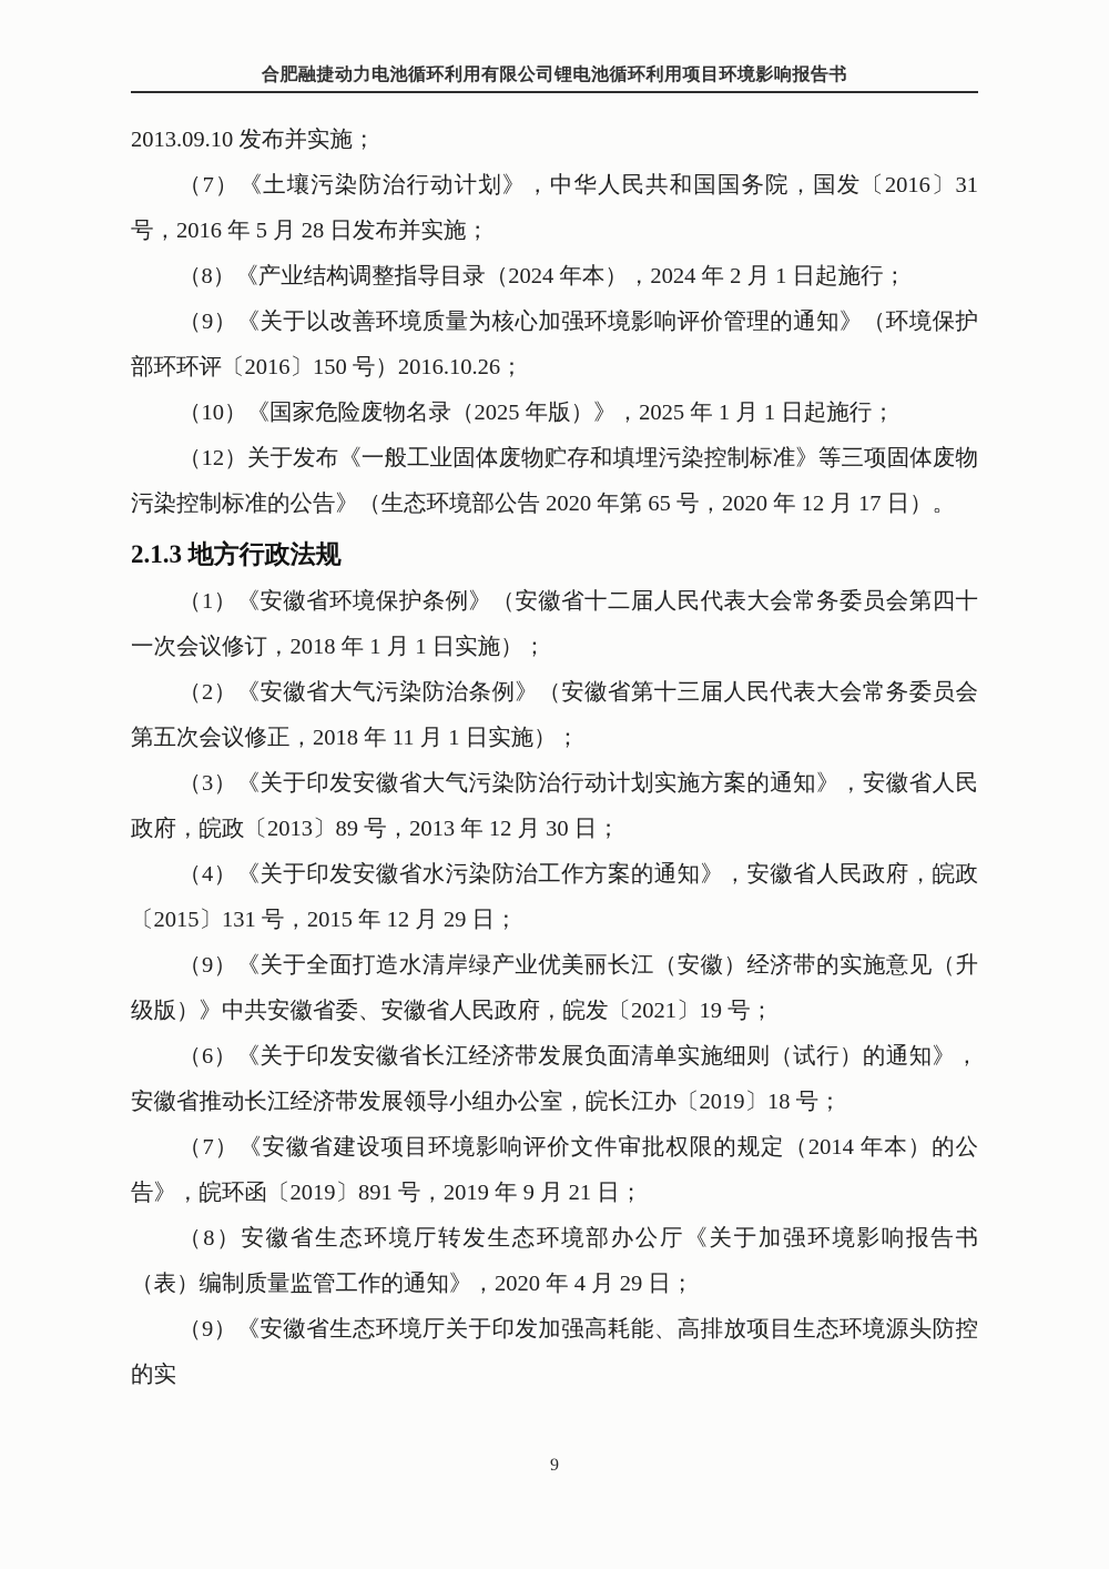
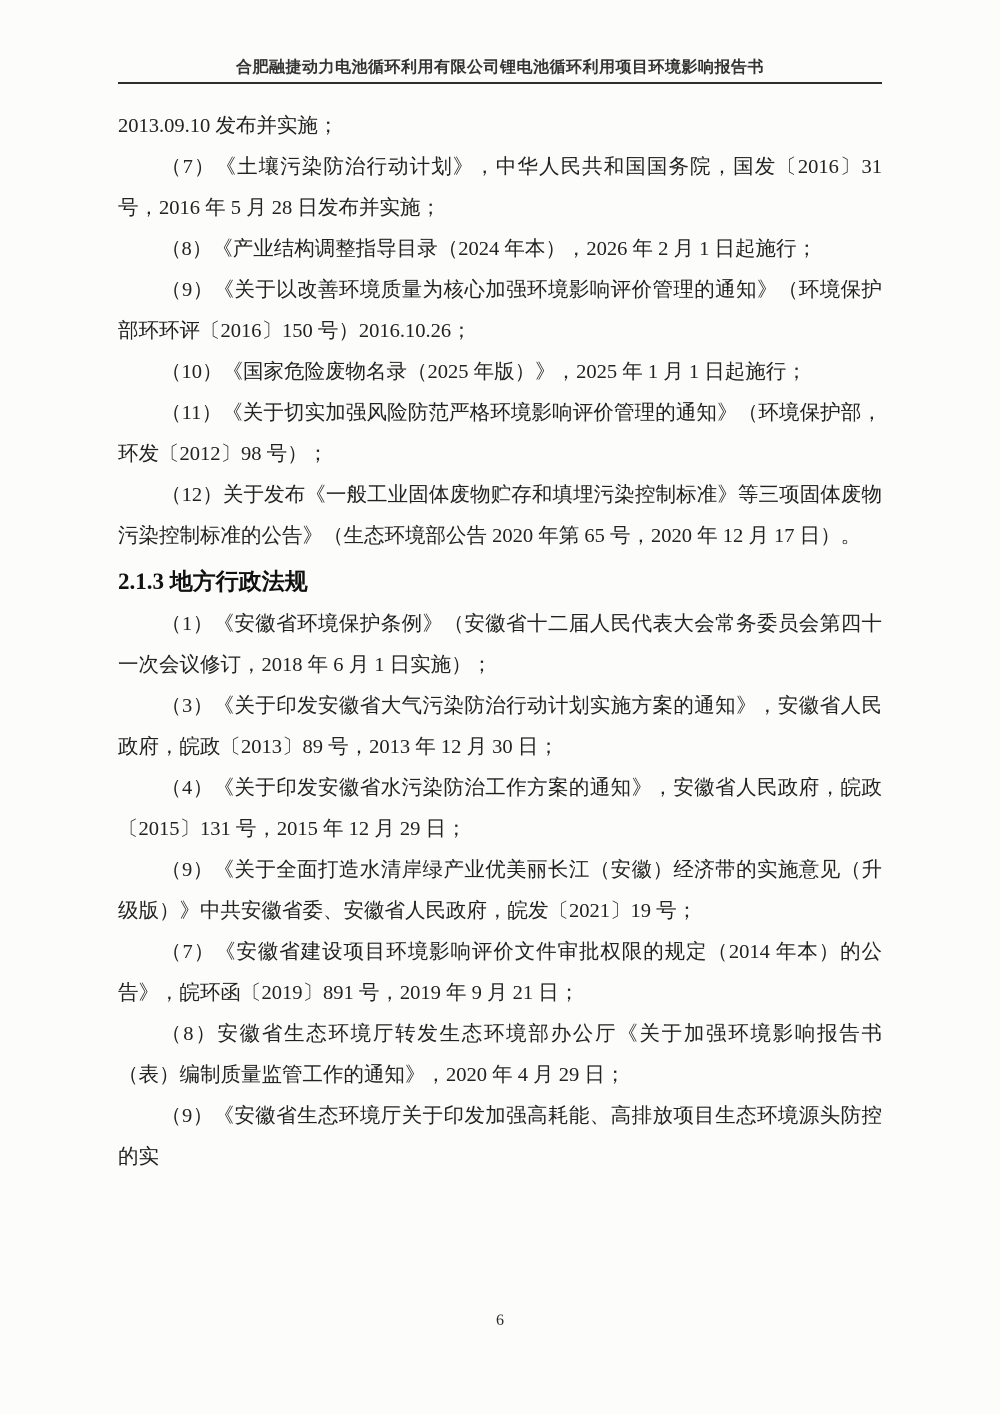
  合肥融捷动力电池循环利用有限公司锂电池循环利用项目环境影响报告书
  2013.09.10 发布并实施；
  （7）《土壤污染防治行动计划》，中华人民共和国国务院，国发〔2016〕31 号，2016 年 5 月 28 日发布并实施；
- （8）《产业结构调整指导目录（2024 年本），2024 年 2 月 1 日起施行；
+ （8）《产业结构调整指导目录（2024 年本），2026 年 2 月 1 日起施行；
  （9）《关于以改善环境质量为核心加强环境影响评价管理的通知》（环境保护部环环评〔2016〕150 号）2016.10.26；
  （10）《国家危险废物名录（2025 年版）》，2025 年 1 月 1 日起施行；
+ （11）《关于切实加强风险防范严格环境影响评价管理的通知》（环境保护部，环发〔2012〕98 号）；
  （12）关于发布《一般工业固体废物贮存和填埋污染控制标准》等三项固体废物污染控制标准的公告》（生态环境部公告 2020 年第 65 号，2020 年 12 月 17 日）。
  2.1.3 地方行政法规
- （1）《安徽省环境保护条例》（安徽省十二届人民代表大会常务委员会第四十一次会议修订，2018 年 1 月 1 日实施）；
+ （1）《安徽省环境保护条例》（安徽省十二届人民代表大会常务委员会第四十一次会议修订，2018 年 6 月 1 日实施）；
- （2）《安徽省大气污染防治条例》（安徽省第十三届人民代表大会常务委员会第五次会议修正，2018 年 11 月 1 日实施）；
  （3）《关于印发安徽省大气污染防治行动计划实施方案的通知》，安徽省人民政府，皖政〔2013〕89 号，2013 年 12 月 30 日；
  （4）《关于印发安徽省水污染防治工作方案的通知》，安徽省人民政府，皖政〔2015〕131 号，2015 年 12 月 29 日；
  （9）《关于全面打造水清岸绿产业优美丽长江（安徽）经济带的实施意见（升级版）》中共安徽省委、安徽省人民政府，皖发〔2021〕19 号；
- （6）《关于印发安徽省长江经济带发展负面清单实施细则（试行）的通知》，安徽省推动长江经济带发展领导小组办公室，皖长江办〔2019〕18 号；
  （7）《安徽省建设项目环境影响评价文件审批权限的规定（2014 年本）的公告》，皖环函〔2019〕891 号，2019 年 9 月 21 日；
  （8）安徽省生态环境厅转发生态环境部办公厅《关于加强环境影响报告书（表）编制质量监管工作的通知》，2020 年 4 月 29 日；
  （9）《安徽省生态环境厅关于印发加强高耗能、高排放项目生态环境源头防控的实
- 9
+ 6
